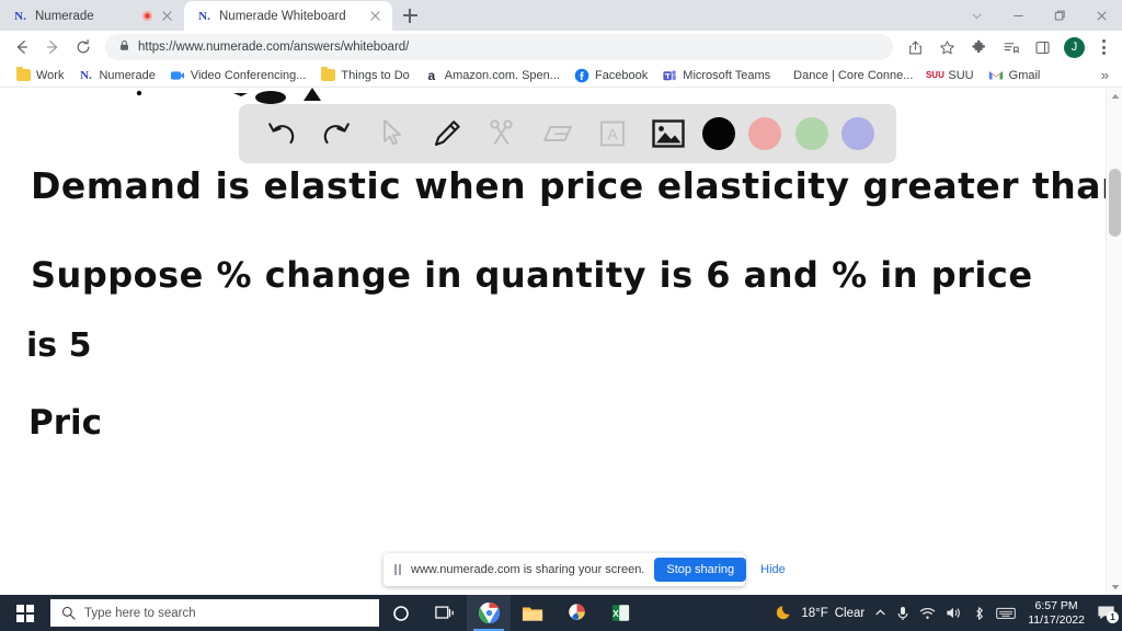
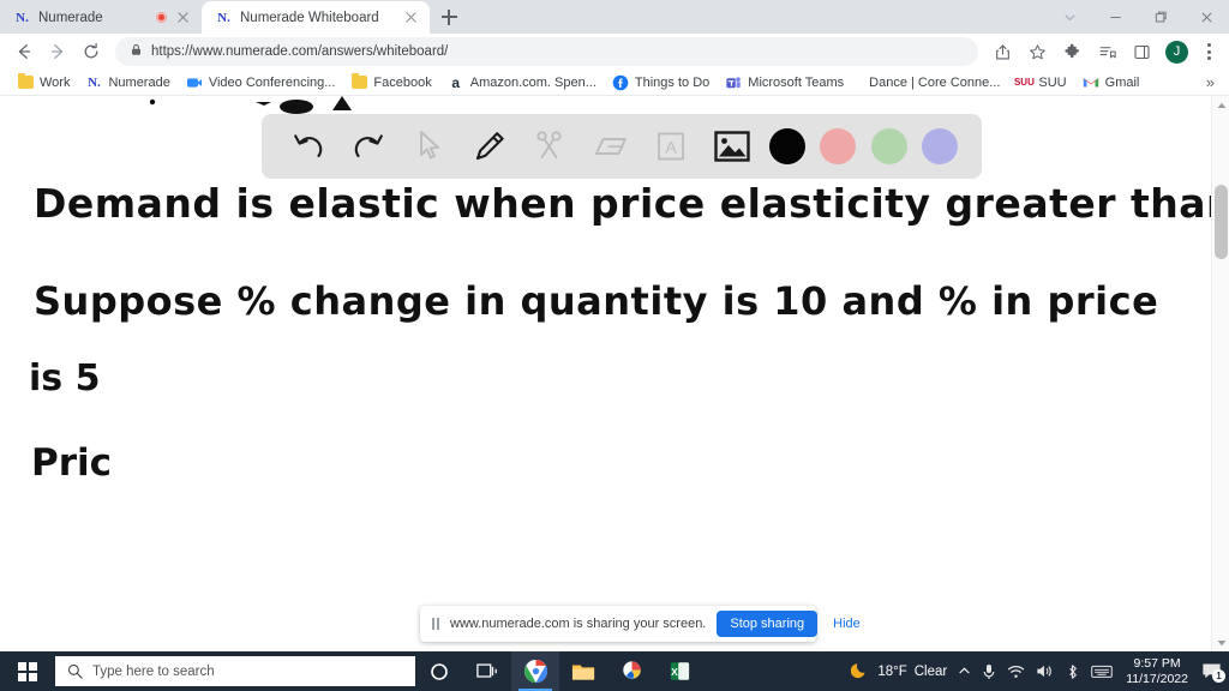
  N.
  Numerade
  N.
  Numerade Whiteboard
  https://www.numerade.com/answers/whiteboard/
  J
  Work
  N.
  Numerade
  Video Conferencing...
- Things to Do
+ Facebook
  a
  Amazon.com. Spen...
- Facebook
+ Things to Do
  Microsoft Teams
  Dance | Core Conne...
  SUU
  SUU
  Gmail
  »
  Demand is elastic when price elasticity greater tha
- Suppose % change in quantity is 6 and % in price
+ Suppose % change in quantity is 10 and % in price
  is 5
  Pric
  A
  www.numerade.com is sharing your screen.
  Stop sharing
  Hide
  Type here to search
  X
  18°F
  Clear
- 6:57 PM
+ 9:57 PM
  11/17/2022
  1
